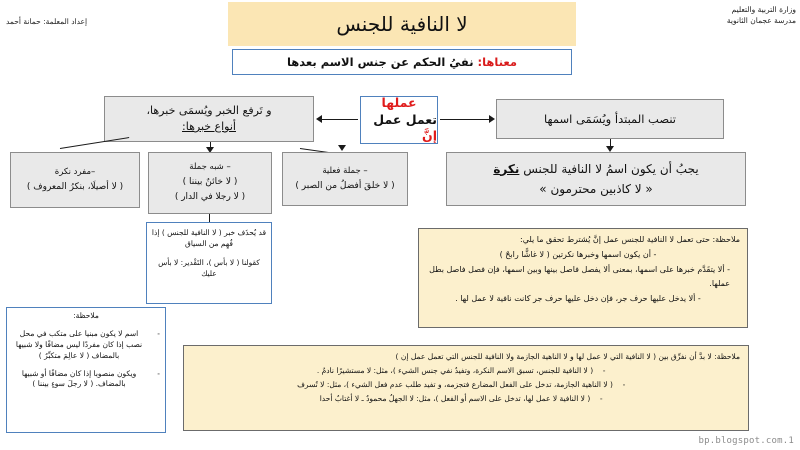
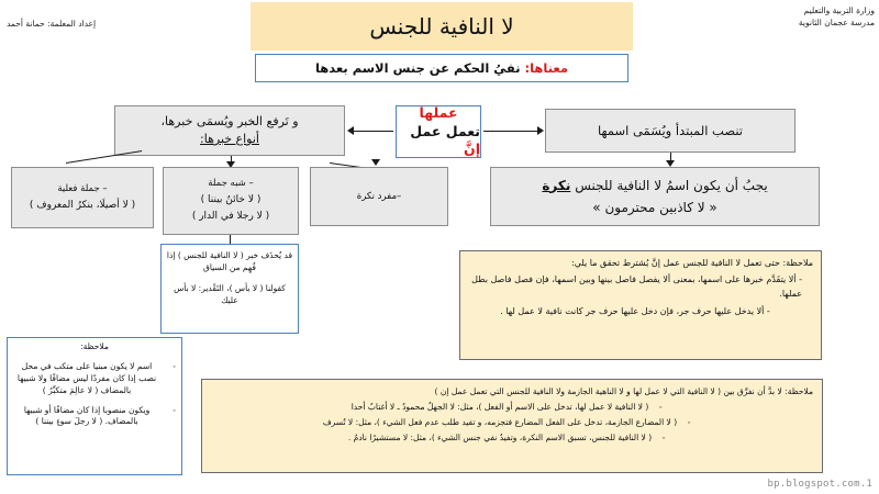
  وزارة التربية والتعليم
  مدرسة عجمان الثانوية
  لا النافية للجنس
  إعداد المعلمة: حمانة أحمد
  معناها:
  نفيُ الحكم عن جنس الاسم بعدها
  عملها
  تعمل عمل إنَّ
  تنصب المبتدأ ويُسَمَى اسمها
  و تَرفع الخبر ويُسمَى خبرها،
  أنواع خبرها:
- –مفرد نكرة
+ – جملة فعلية
  ( لا أصيلَا، بنكرُ المعروف )
  – شبه جملة
  ( لا خائنٌ بيننا )
  ( لا رجلا في الدار )
- – جملة فعلية
+ –مفرد نكرة
- ( لا خلقَ أفضلُ من الصبر )
  يجبُ أن يكون اسمُ لا النافية للجنس نكرة
  « لا كاذبين محترمون »
  قد يُحذَف خبر ( لا النافية للجنس ) إذا فُهِم من السياق
  كقولنا ( لا بأس )، التَقْدير: لا بأس عليك
  ملاحظة: حتى تعمل لا النافية للجنس عمل إنَّ يُشترط تحقق ما يلي:
- - أن يكون اسمها وخبرها نكرتين ( لا غاشًّا رابحٌ )
  - ألا يتقَدَّم خبرها على اسمها، بمعنى ألا يفصل فاصل بينها وبين اسمها، فإن فصل فاصل بطل عملها.
  - ألا يدخل عليها حرف جر، فإن دخل عليها حرف جر كانت نافية لا عمل لها .
  ملاحظة: لا بدَّ أن نفرِّق بين ( لا النافية التي لا عمل لها و لا الناهية الجازمة ولا النافية للجنس التي تعمل عمل إن )
- -( لا النافية للجنس، تسبق الاسم النكرة، وتفيدُ نفي جنس الشيء )، مثل: لا مستشيرًا نادمٌ .
+ -( لا النافية لا عمل لها، تدخل على الاسم أو الفعل )، مثل: لا الجهلُ محمودٌ ـ لا أغتابُ أحدا
- -( لا الناهية الجازمة، تدخل على الفعل المضارع فتجزمه، و تفيد طلب عدم فعل الشيء )، مثل: لا تُسرف
+ -( لا المضارع الجازمة، تدخل على الفعل المضارع فتجزمه، و تفيد طلب عدم فعل الشيء )، مثل: لا تُسرف
- -( لا النافية لا عمل لها، تدخل على الاسم أو الفعل )، مثل: لا الجهلُ محمودٌ ـ لا أغتابُ أحدا
+ -( لا النافية للجنس، تسبق الاسم النكرة، وتفيدُ نفي جنس الشيء )، مثل: لا مستشيرًا نادمٌ .
  ملاحظة:
  -
  اسم لا يكون مبنيا على متكب في محل نصب إذا كان مفردًا ليس مضافًا ولا شبيها بالمضاف ( لا عالِمَ متكبِّرٌ )
  -
  ويكون منصوبا إذا كان مضافًا أو شبيها بالمضاف. ( لا رجلَ سوءٍ بيننا )
  1.bp.blogspot.com
